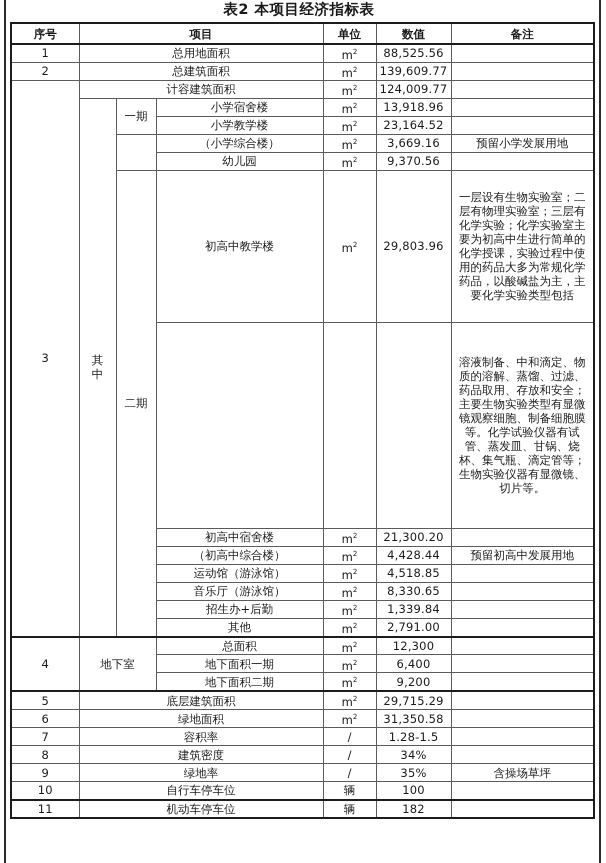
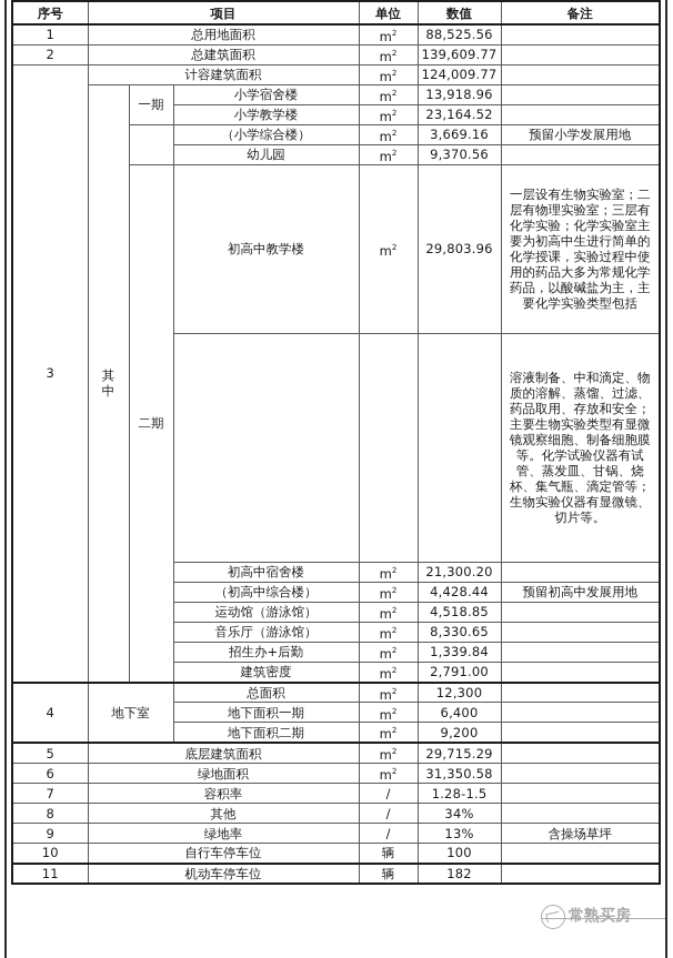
- 表2 本项目经济指标表
  序号	项目	单位	数值	备注
  1	总用地面积	m2	88,525.56
  2	总建筑面积	m2	139,609.77
  3	计容建筑面积	m2	124,009.77
  其 中	一期	小学宿舍楼	m2	13,918.96
  小学教学楼	m2	23,164.52
  	（小学综合楼）	m2	3,669.16	预留小学发展用地
  幼儿园	m2	9,370.56
  二期	初高中教学楼	m2	29,803.96	一层设有生物实验室；二层有物理实验室；三层有化学实验；化学实验室主要为初高中生进行简单的化学授课，实验过程中使用的药品大多为常规化学药品，以酸碱盐为主，主要化学实验类型包括
  			溶液制备、中和滴定、物质的溶解、蒸馏、过滤、药品取用、存放和安全；主要生物实验类型有显微镜观察细胞、制备细胞膜等。化学试验仪器有试管、蒸发皿、甘锅、烧杯、集气瓶、滴定管等；生物实验仪器有显微镜、切片等。
  初高中宿舍楼	m2	21,300.20
  （初高中综合楼）	m2	4,428.44	预留初高中发展用地
  运动馆（游泳馆）	m2	4,518.85
  音乐厅（游泳馆）	m2	8,330.65
  招生办+后勤	m2	1,339.84
- 其他	m2	2,791.00
+ 建筑密度	m2	2,791.00
  4	地下室	总面积	m2	12,300
  地下面积一期	m2	6,400
  地下面积二期	m2	9,200
  5	底层建筑面积	m2	29,715.29
  6	绿地面积	m2	31,350.58
  7	容积率	/	1.28-1.5
- 8	建筑密度	/	34%
+ 8	其他	/	34%
- 9	绿地率	/	35%	含操场草坪
+ 9	绿地率	/	13%	含操场草坪
  10	自行车停车位	辆	100
  11	机动车停车位	辆	182
+ 常熟买房
